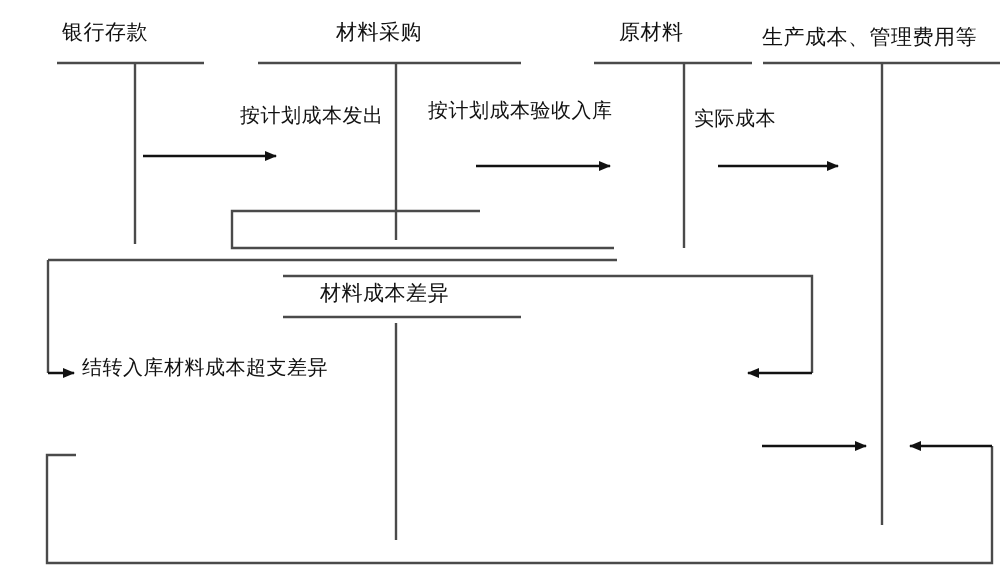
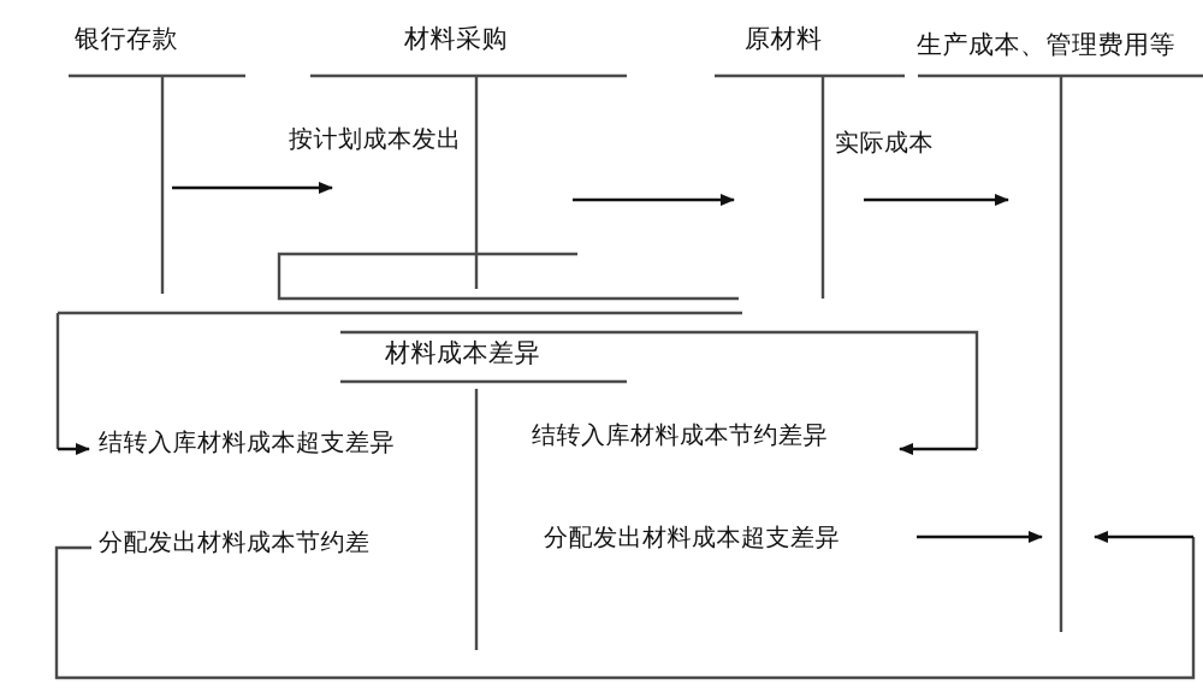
  银行存款
  材料采购
  原材料
  生产成本、管理费用等
  材料成本差异
  按计划成本发出
- 按计划成本验收入库
  实际成本
  结转入库材料成本超支差异
+ 结转入库材料成本节约差异
+ 分配发出材料成本节约差
+ 分配发出材料成本超支差异
